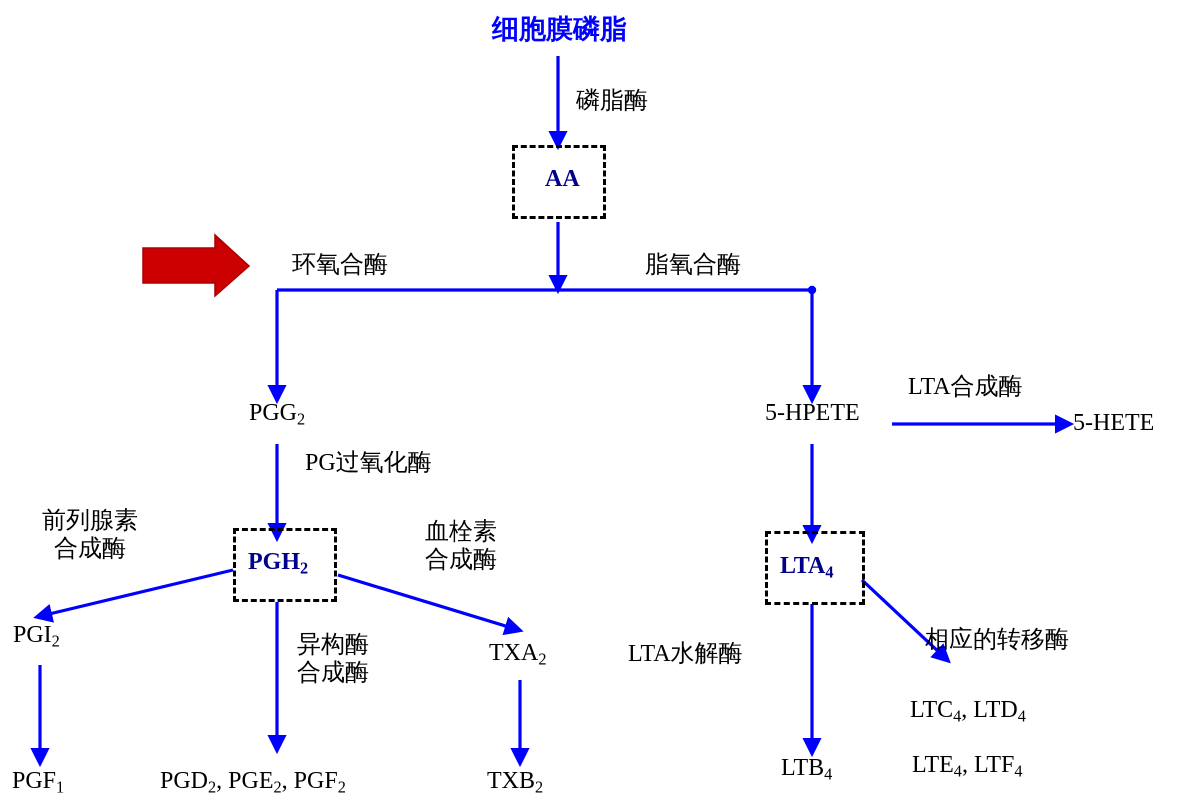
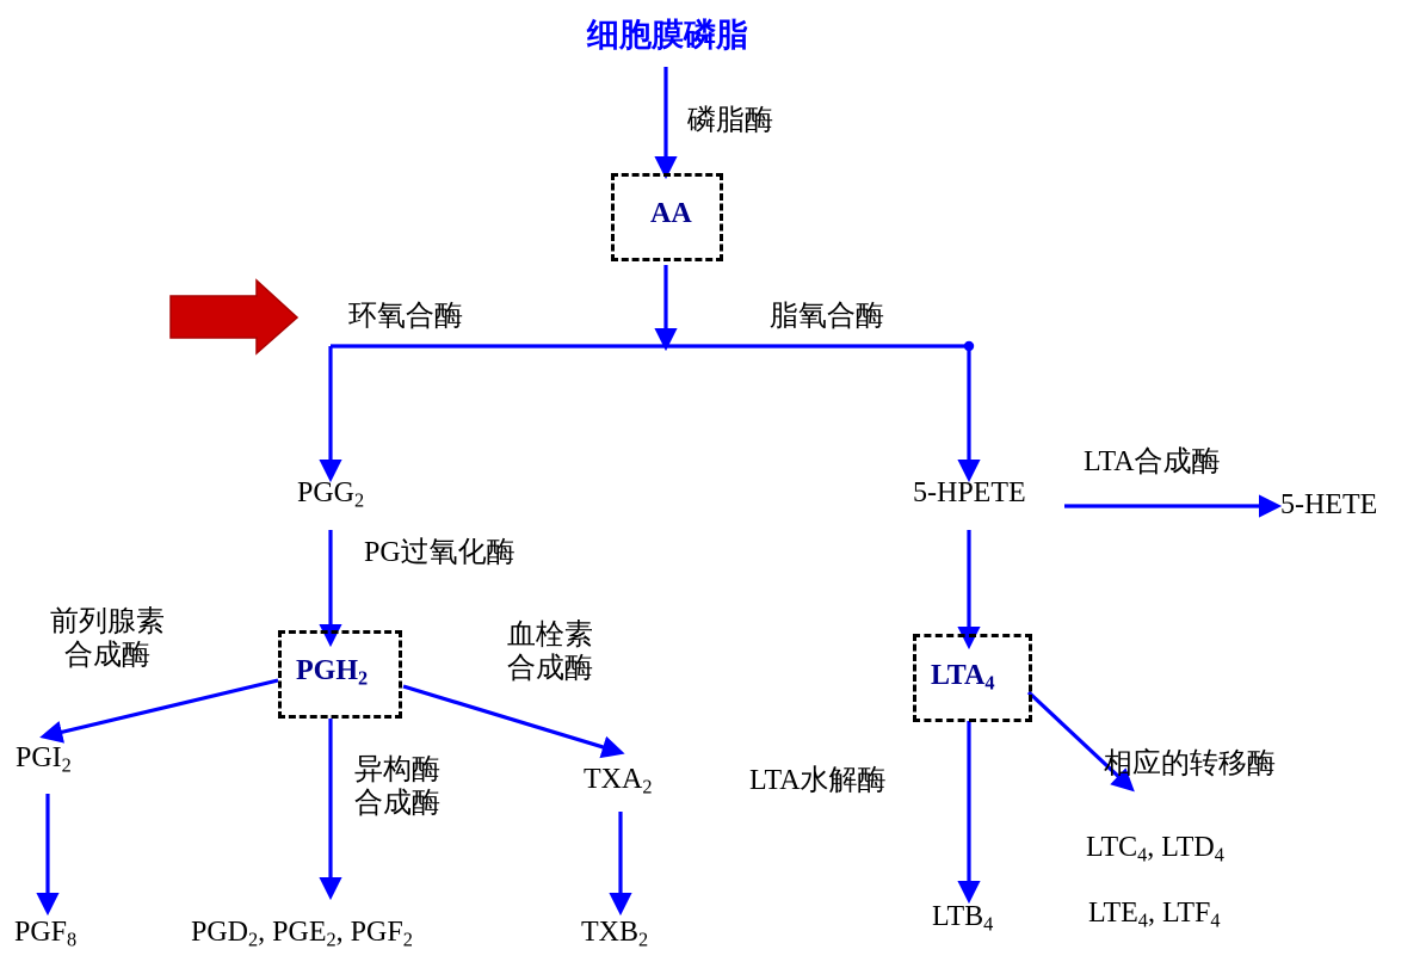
  细胞膜磷脂
  AA
  PGH2
  LTA4
  磷脂酶
  环氧合酶
  脂氧合酶
  PG过氧化酶
  前列腺素
  合成酶
  血栓素
  合成酶
  异构酶
  合成酶
  LTA合成酶
  LTA水解酶
  相应的转移酶
  PGG2
  PGI2
  TXA2
- PGF1
+ PGF8
  TXB2
  5-HPETE
  5-HETE
  LTB4
  PGD2, PGE2, PGF2
  LTC4, LTD4
  LTE4, LTF4
